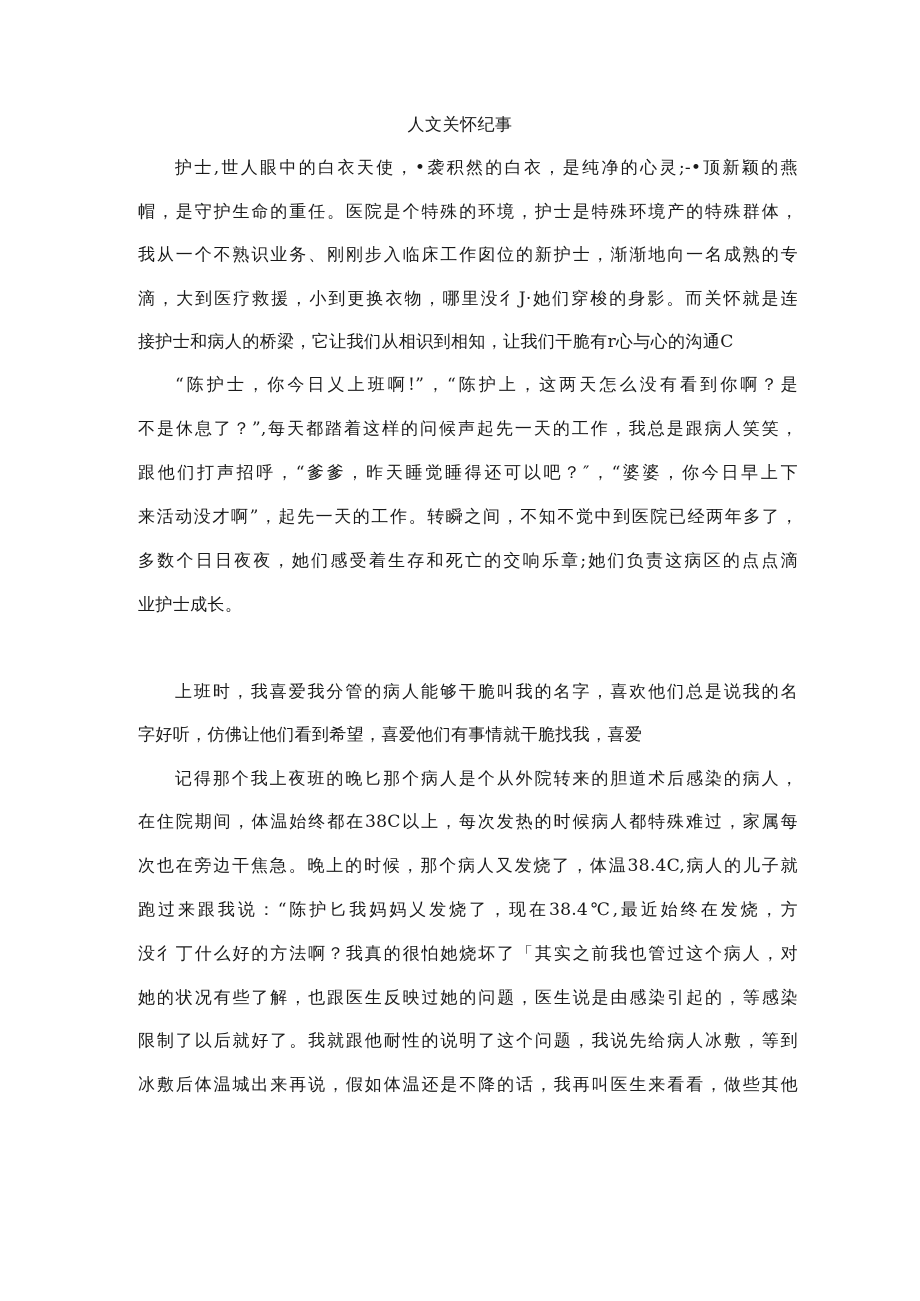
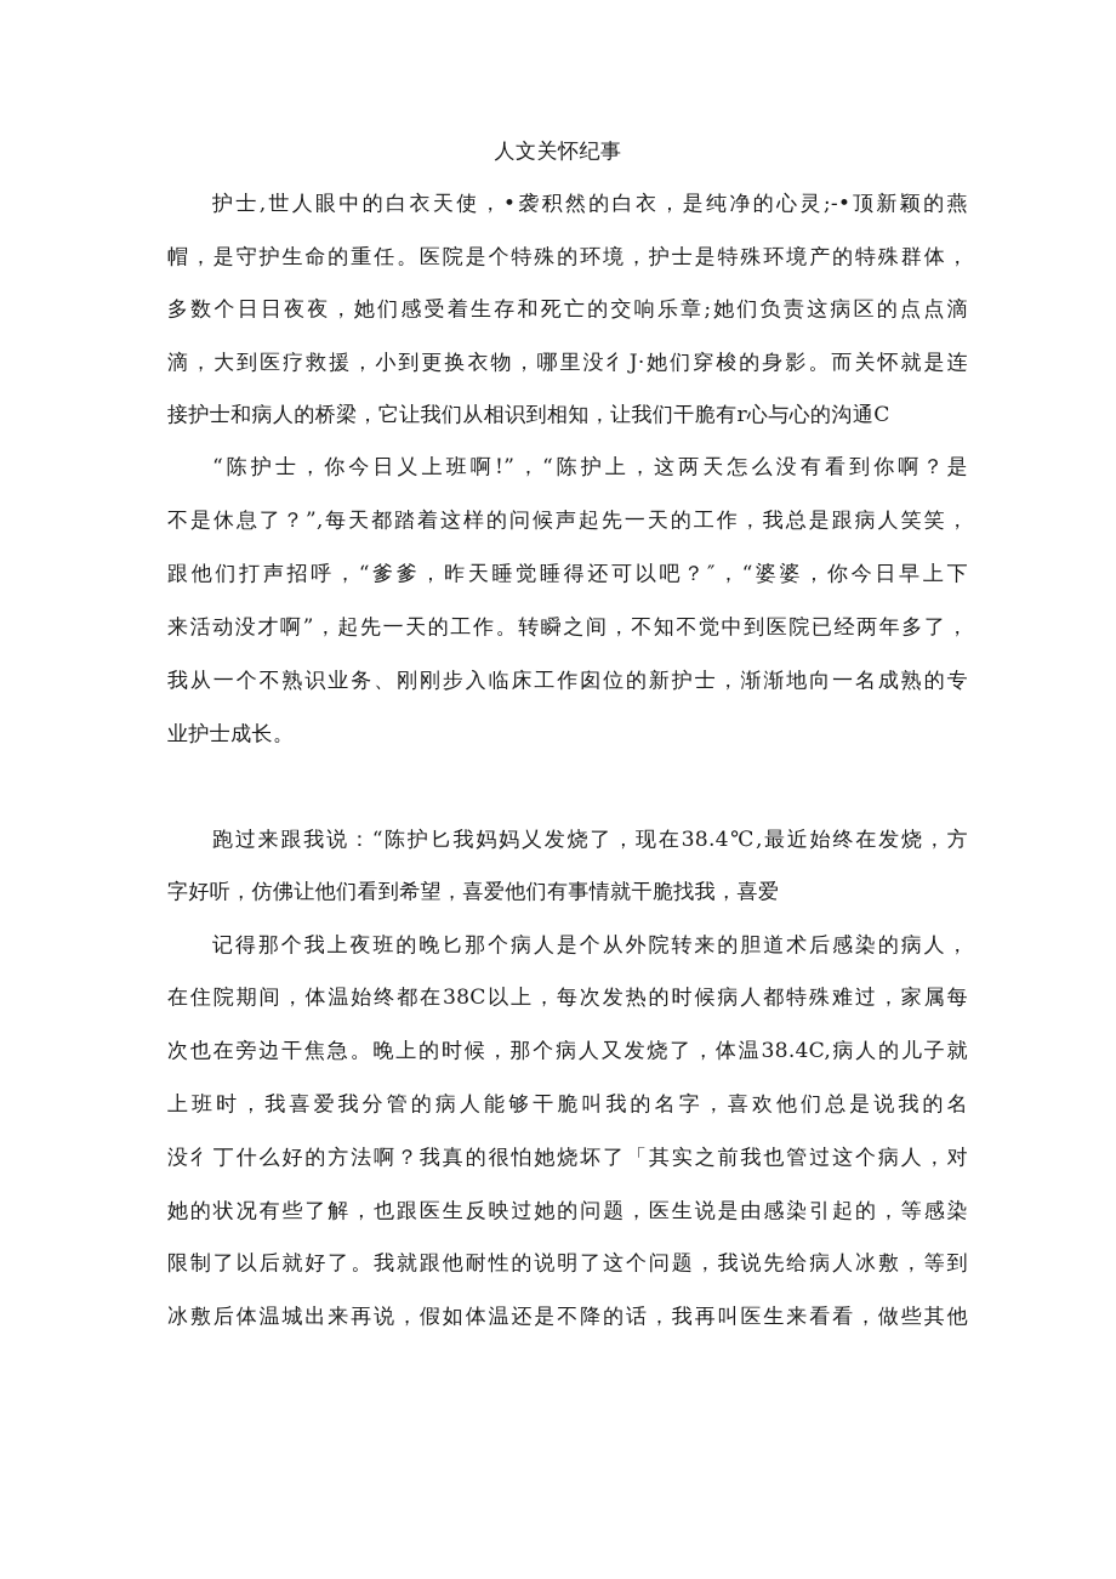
  人文关怀纪事
  护士,世人眼中的白衣天使，•袭积然的白衣，是纯净的心灵;-•顶新颖的燕
  帽，是守护生命的重任。医院是个特殊的环境，护士是特殊环境产的特殊群体，
- 我从一个不熟识业务、刚刚步入临床工作囱位的新护士，渐渐地向一名成熟的专
+ 多数个日日夜夜，她们感受着生存和死亡的交响乐章;她们负责这病区的点点滴
  滴，大到医疗救援，小到更换衣物，哪里没彳J·她们穿梭的身影。而关怀就是连
  接护士和病人的桥梁，它让我们从相识到相知，让我们干脆有r心与心的沟通C
  “陈护士，你今日乂上班啊!”，“陈护上，这两天怎么没有看到你啊？是
  不是休息了？”,每天都踏着这样的问候声起先一天的工作，我总是跟病人笑笑，
  跟他们打声招呼，“爹爹，昨天睡觉睡得还可以吧？″，“婆婆，你今日早上下
  来活动没才啊”，起先一天的工作。转瞬之间，不知不觉中到医院已经两年多了，
- 多数个日日夜夜，她们感受着生存和死亡的交响乐章;她们负责这病区的点点滴
+ 我从一个不熟识业务、刚刚步入临床工作囱位的新护士，渐渐地向一名成熟的专
  业护士成长。
- 上班时，我喜爱我分管的病人能够干脆叫我的名字，喜欢他们总是说我的名
+ 跑过来跟我说：“陈护匕我妈妈乂发烧了，现在38.4℃,最近始终在发烧，方
  字好听，仿佛让他们看到希望，喜爱他们有事情就干脆找我，喜爱
  记得那个我上夜班的晚匕那个病人是个从外院转来的胆道术后感染的病人，
  在住院期间，体温始终都在38C以上，每次发热的时候病人都特殊难过，家属每
  次也在旁边干焦急。晚上的时候，那个病人又发烧了，体温38.4C,病人的儿子就
- 跑过来跟我说：“陈护匕我妈妈乂发烧了，现在38.4℃,最近始终在发烧，方
+ 上班时，我喜爱我分管的病人能够干脆叫我的名字，喜欢他们总是说我的名
  没彳丁什么好的方法啊？我真的很怕她烧坏了「其实之前我也管过这个病人，对
  她的状况有些了解，也跟医生反映过她的问题，医生说是由感染引起的，等感染
  限制了以后就好了。我就跟他耐性的说明了这个问题，我说先给病人冰敷，等到
  冰敷后体温城出来再说，假如体温还是不降的话，我再叫医生来看看，做些其他
